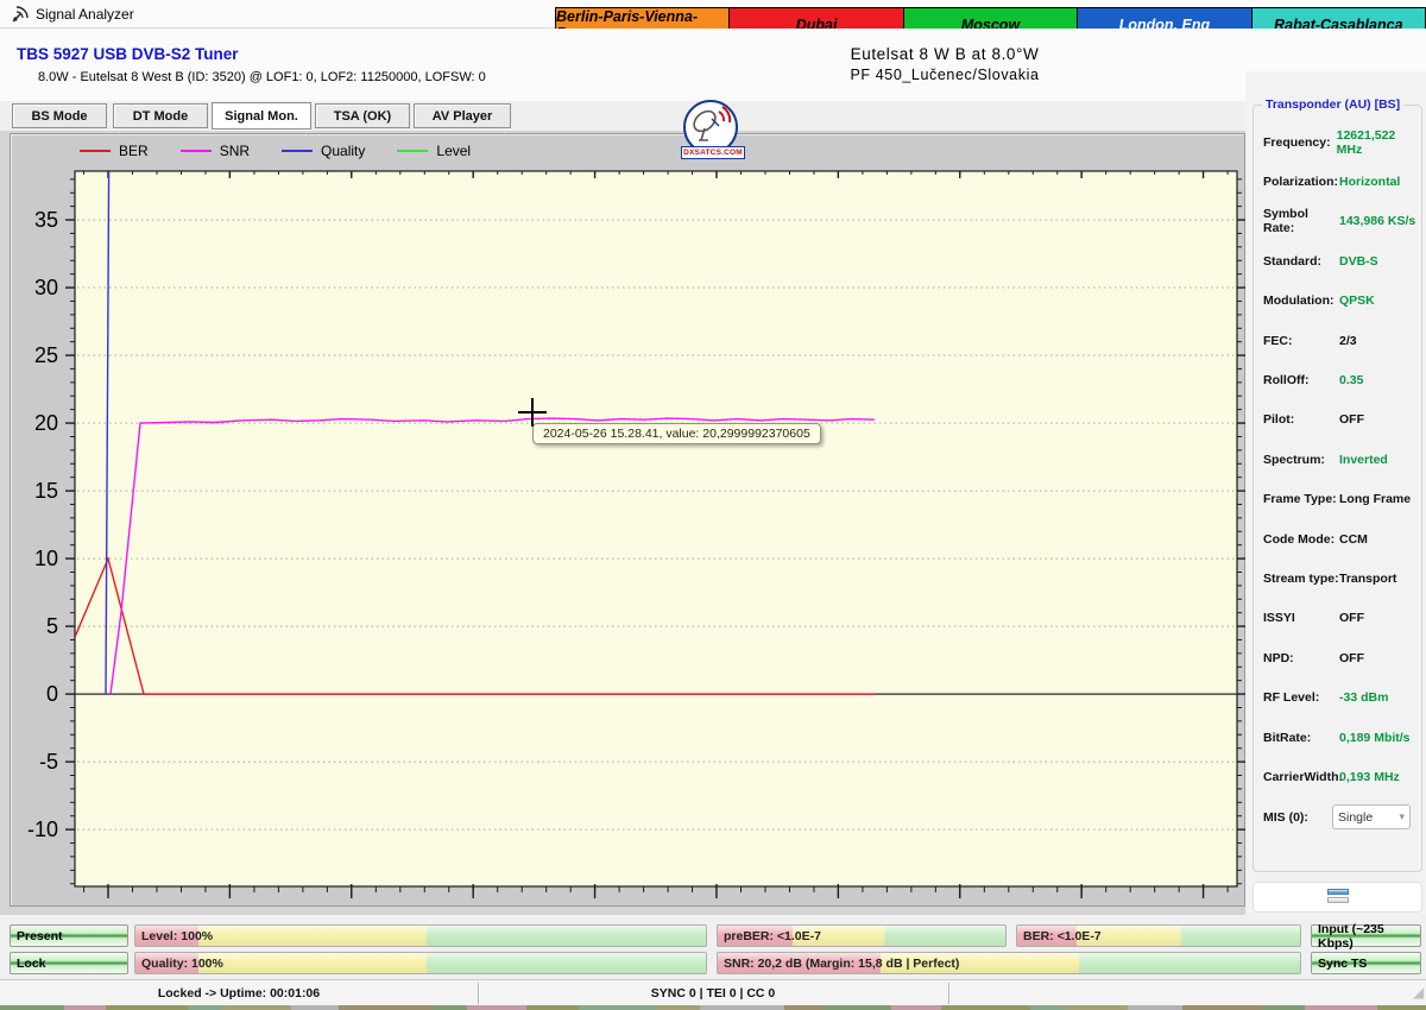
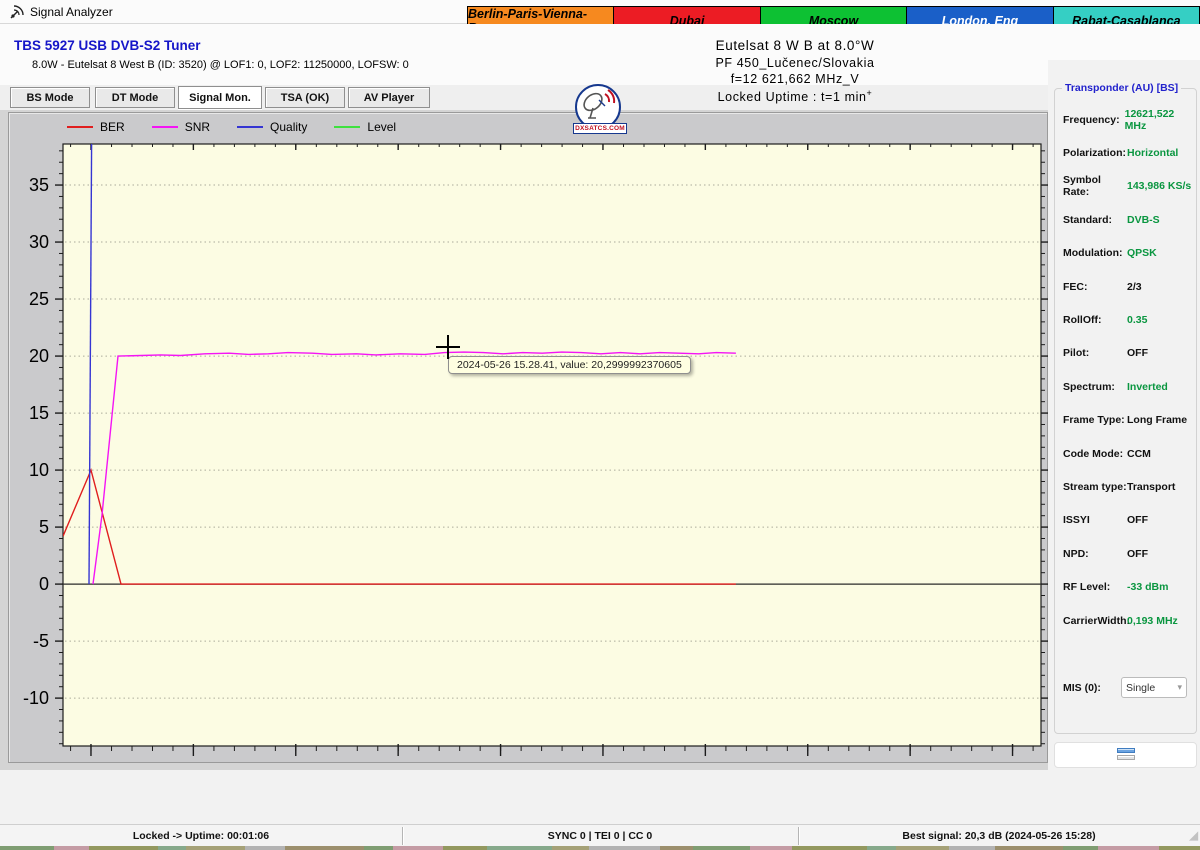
  Signal Analyzer
  Berlin-Paris-Vienna-
  Dubai
  Moscow
  London, Eng
  Rabat-Casablanca
  TBS 5927 USB DVB-S2 Tuner
  8.0W - Eutelsat 8 West B (ID: 3520) @ LOF1: 0, LOF2: 11250000, LOFSW: 0
  Eutelsat 8 W B at 8.0°W
  PF 450_Lučenec/Slovakia
+ f=12 621,662 MHz_V
+ Locked Uptime : t=1 min+
  BS Mode
  DT Mode
  Signal Mon.
  TSA (OK)
  AV Player
  BER
  SNR
  Quality
  Level
  35
  30
  25
  20
  15
  10
  5
  0
  -5
  -10
  2024-05-26 15.28.41, value: 20,2999992370605
  Transponder (AU) [BS]
  Frequency:
  12621,522 MHz
  Polarization:
  Horizontal
  Symbol Rate:
  143,986 KS/s
  Standard:
  DVB-S
  Modulation:
  QPSK
  FEC:
  2/3
  RollOff:
  0.35
  Pilot:
  OFF
  Spectrum:
  Inverted
  Frame Type:
  Long Frame
  Code Mode:
  CCM
  Stream type:
  Transport
  ISSYI
  OFF
  NPD:
  OFF
  RF Level:
  -33 dBm
- BitRate:
- 0,189 Mbit/s
  CarrierWidth
  0,193 MHz
  MIS (0):
  Single
  ▾
- Present
- Level: 100%
- preBER: <1.0E-7
- BER: <1.0E-7
- Input (~235 Kbps)
- Lock
- Quality: 100%
- SNR: 20,2 dB (Margin: 15,8 dB | Perfect)
- Sync TS
  Locked -> Uptime: 00:01:06
  SYNC 0 | TEI 0 | CC 0
+ Best signal: 20,3 dB (2024-05-26 15:28)
  ◢
